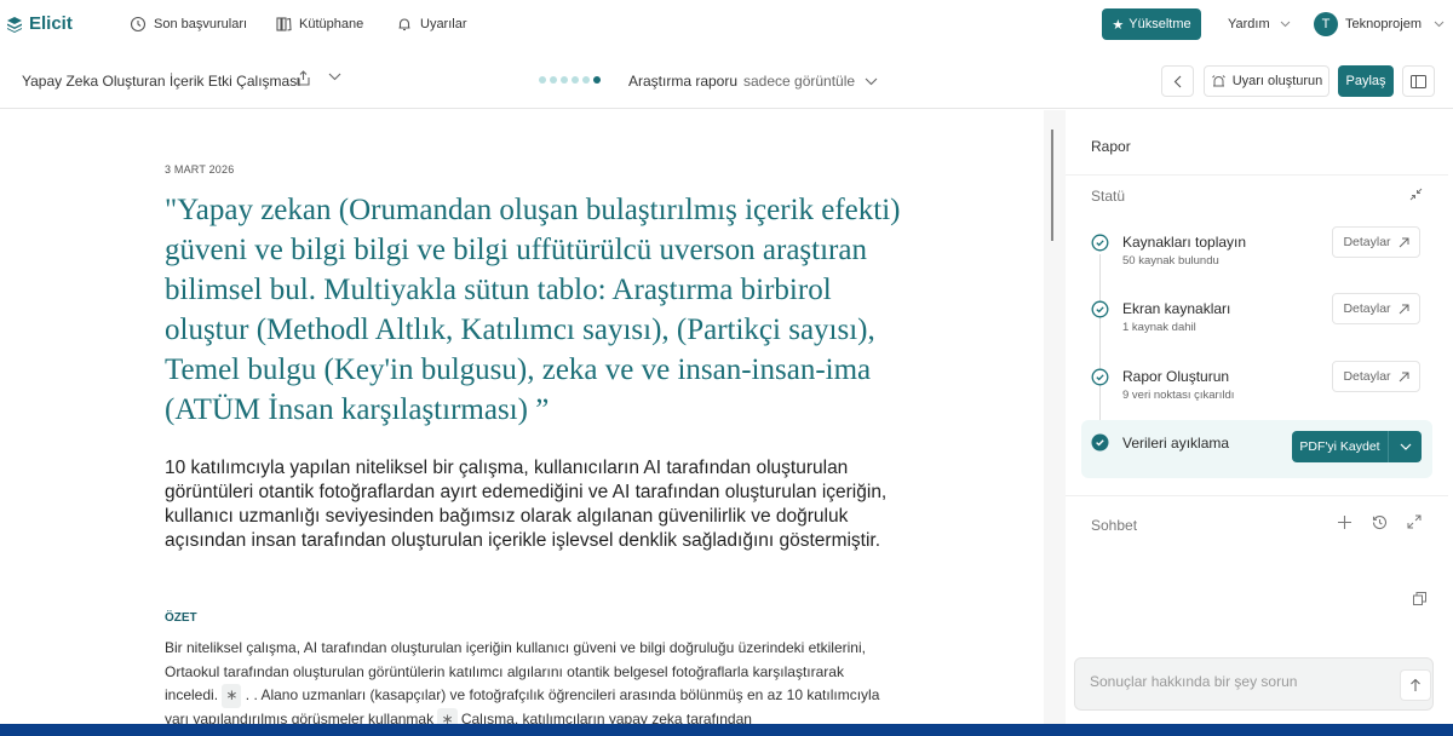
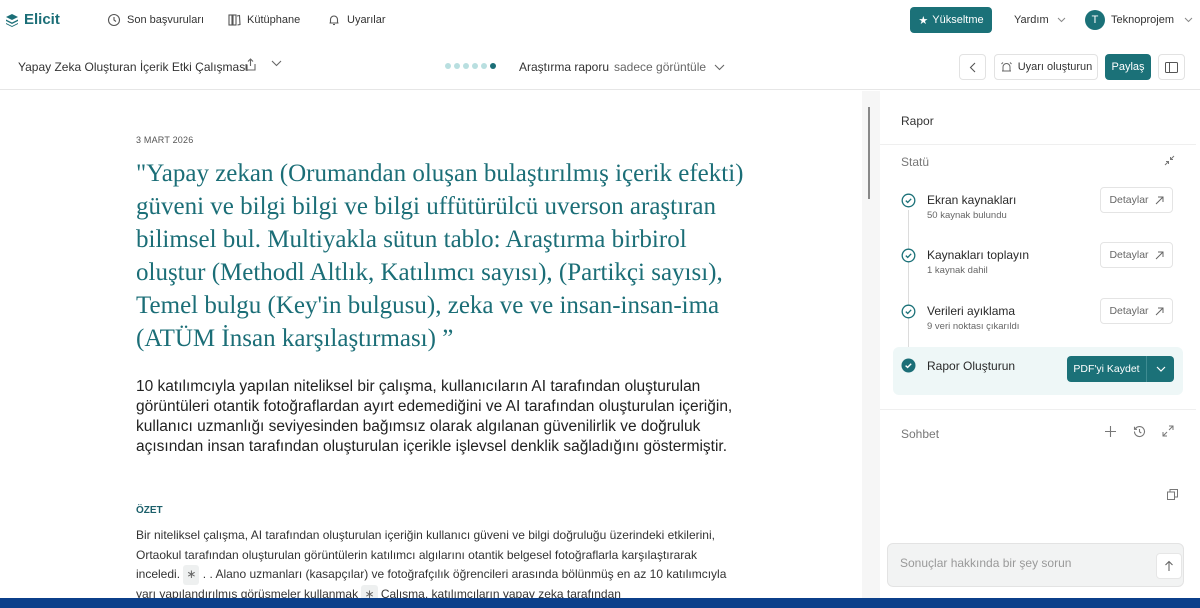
  Elicit
  Son başvuruları
  Kütüphane
  Uyarılar
  ★
  Yükseltme
  Yardım
  T
  Teknoprojem
  Yapay Zeka Oluşturan İçerik Etki Çalışması
  Araştırma raporu
  sadece görüntüle
  Uyarı oluşturun
  Paylaş
  3 MART 2026
  "Yapay zekan (Orumandan oluşan bulaştırılmış içerik efekti) güveni ve bilgi bilgi ve bilgi uffütürülcü uverson araştıran bilimsel bul. Multiyakla sütun tablo: Araştırma birbirol oluştur (Methodl Altlık, Katılımcı sayısı), (Partikçi sayısı), Temel bulgu (Key'in bulgusu), zeka ve ve insan-insan-ima (ATÜM İnsan karşılaştırması) ”
  10 katılımcıyla yapılan niteliksel bir çalışma, kullanıcıların AI tarafından oluşturulan görüntüleri otantik fotoğraflardan ayırt edemediğini ve AI tarafından oluşturulan içeriğin, kullanıcı uzmanlığı seviyesinden bağımsız olarak algılanan güvenilirlik ve doğruluk açısından insan tarafından oluşturulan içerikle işlevsel denklik sağladığını göstermiştir.
  ÖZET
  Bir niteliksel çalışma, AI tarafından oluşturulan içeriğin kullanıcı güveni ve bilgi doğruluğu üzerindeki etkilerini, Ortaokul tarafından oluşturulan görüntülerin katılımcı algılarını otantik belgesel fotoğraflarla karşılaştırarak inceledi. ∗ . . Alano uzmanları (kasapçılar) ve fotoğrafçılık öğrencileri arasında bölünmüş en az 10 katılımcıyla yarı yapılandırılmış görüşmeler kullanmak ∗ Çalışma, katılımcıların yapay zeka tarafından
  Rapor
  Statü
- Kaynakları toplayın
+ Ekran kaynakları
  50 kaynak bulundu
  Detaylar
- Ekran kaynakları
+ Kaynakları toplayın
  1 kaynak dahil
  Detaylar
- Rapor Oluşturun
+ Verileri ayıklama
  9 veri noktası çıkarıldı
  Detaylar
- Verileri ayıklama
+ Rapor Oluşturun
  PDF'yi Kaydet
  Sohbet
  Sonuçlar hakkında bir şey sorun
